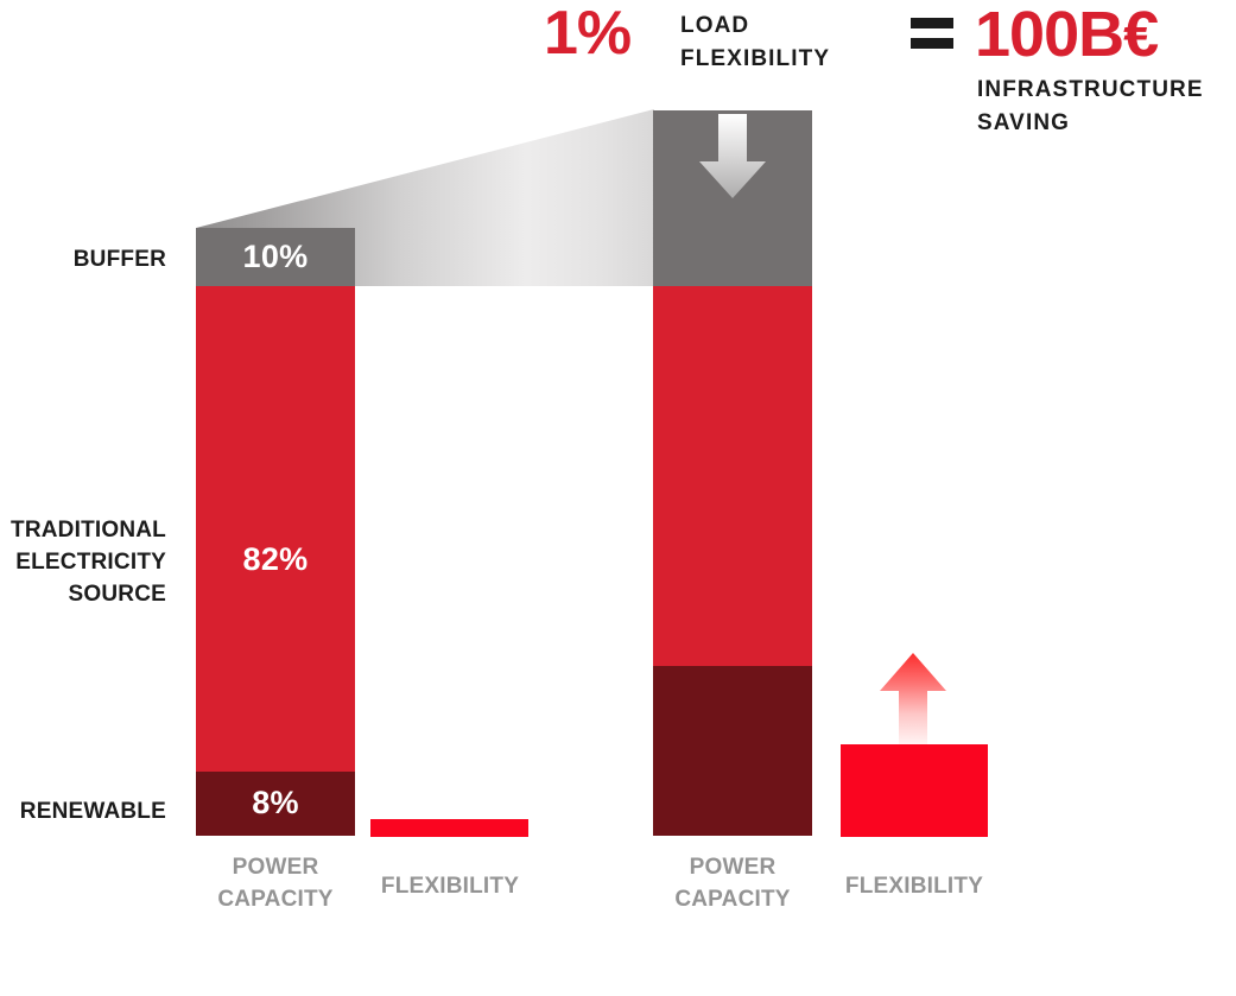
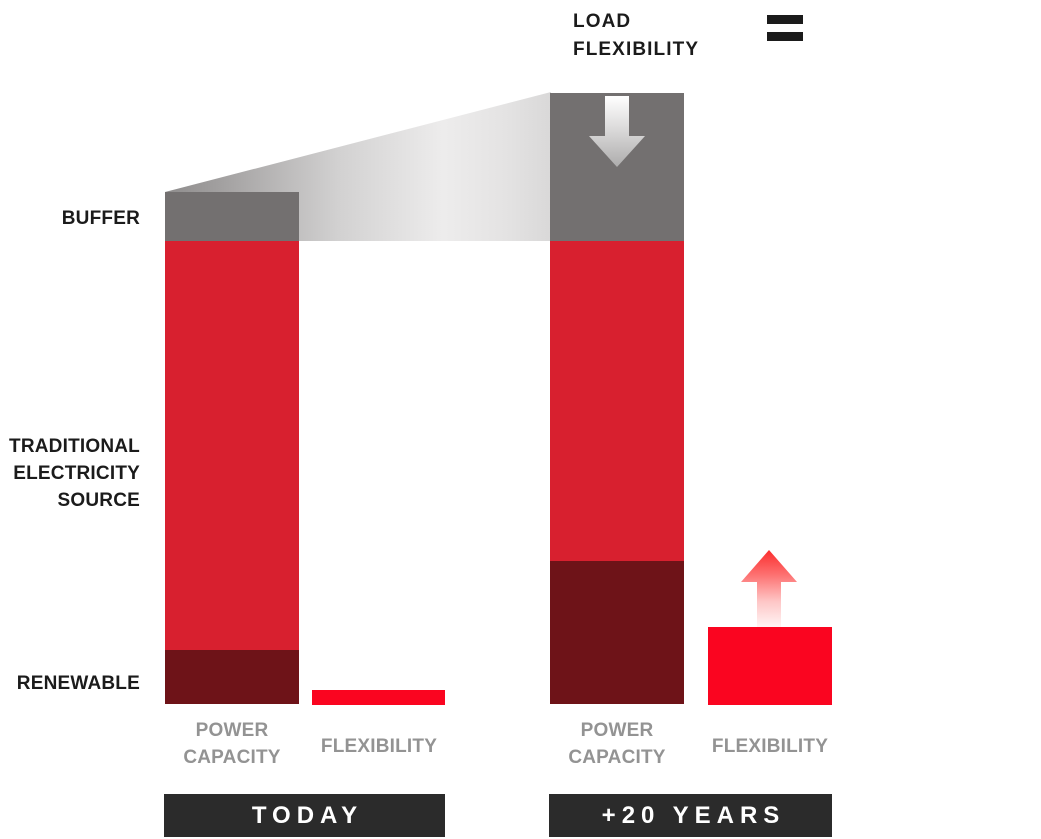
- 1%
  LOAD
  FLEXIBILITY
- 100B€
- INFRASTRUCTURE
- SAVING
  BUFFER
  TRADITIONAL
  ELECTRICITY
  SOURCE
  RENEWABLE
- 10%
- 82%
- 8%
  POWER
  CAPACITY
  FLEXIBILITY
  POWER
  CAPACITY
  FLEXIBILITY
+ TODAY
+ +20 YEARS
